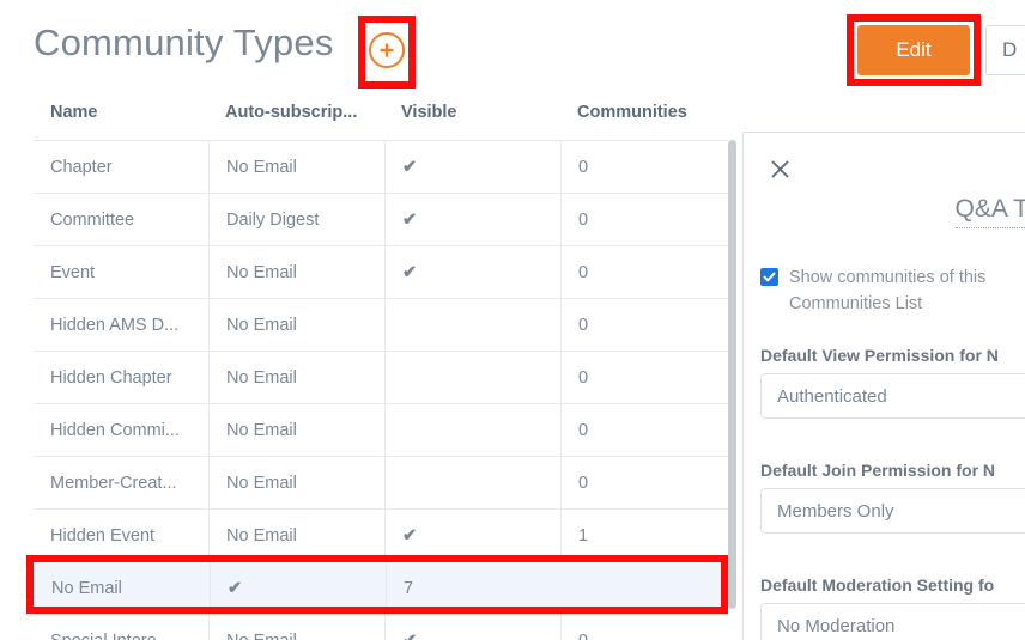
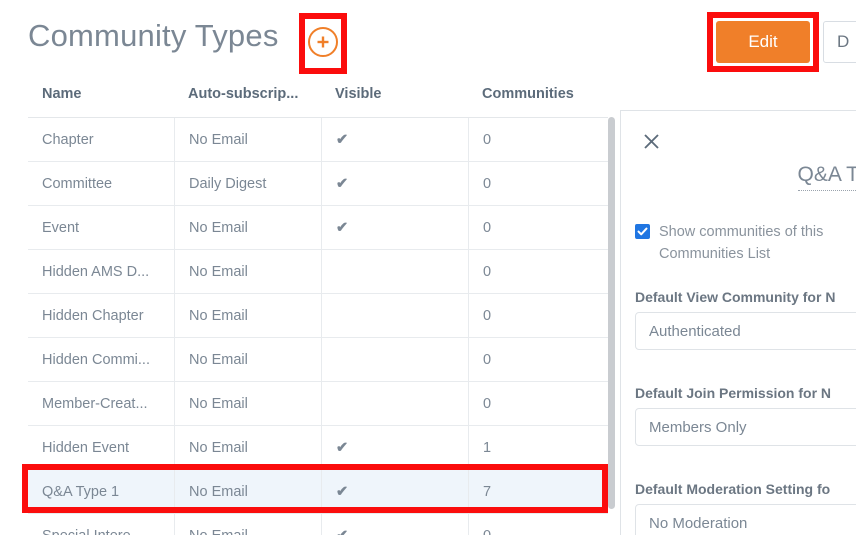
  Community Types
  Edit
  D
  Name
  Auto-subscrip...
  Visible
  Communities
  Chapter
  No Email
  ✔
  0
  Committee
  Daily Digest
  ✔
  0
  Event
  No Email
  ✔
  0
  Hidden AMS D...
  No Email
  0
  Hidden Chapter
  No Email
  0
  Hidden Commi...
  No Email
  0
  Member-Creat...
  No Email
  0
  Hidden Event
  No Email
  ✔
  1
+ Q&A Type 1
  No Email
  ✔
  7
  Show communities of this
  Communities List
- Default View Permission for N
+ Default View Community for N
  Authenticated
  Default Join Permission for N
  Members Only
  Default Moderation Setting fo
  No Moderation
